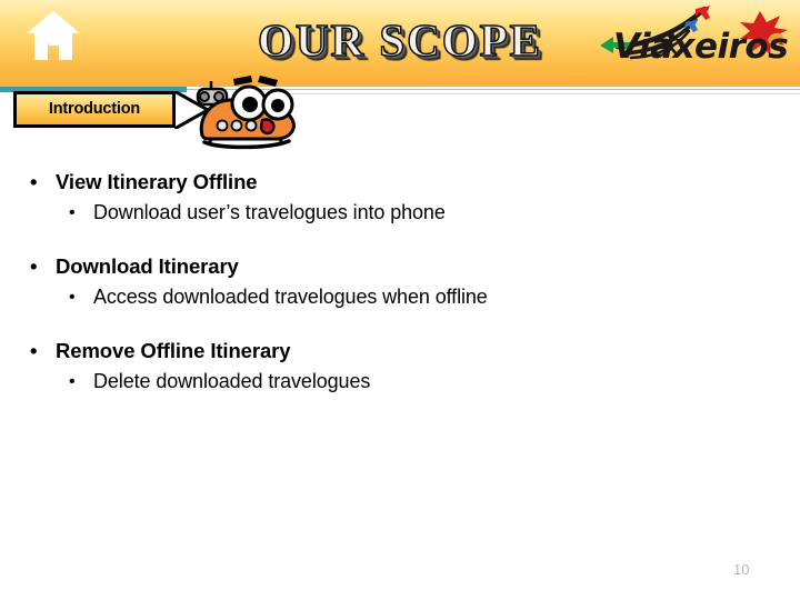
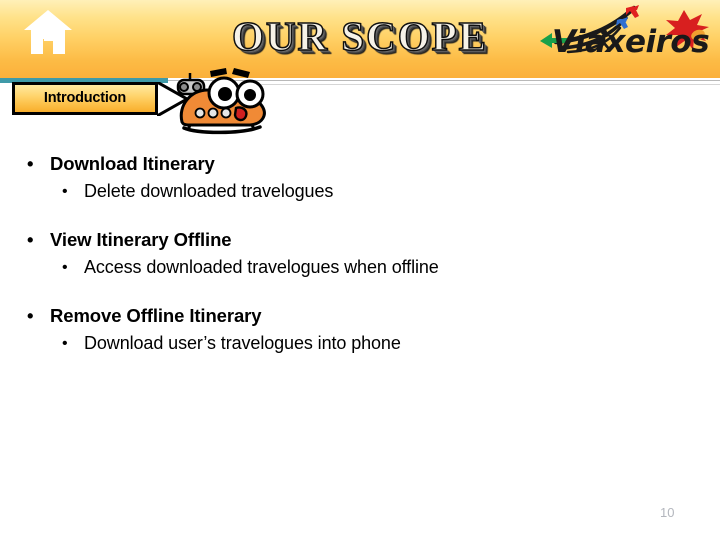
  OUR SCOPE
  Viaxeiros
  Introduction
  •
- View Itinerary Offline
+ Download Itinerary
  •
- Download user’s travelogues into phone
+ Delete downloaded travelogues
  •
- Download Itinerary
+ View Itinerary Offline
  •
  Access downloaded travelogues when offline
  •
  Remove Offline Itinerary
  •
- Delete downloaded travelogues
+ Download user’s travelogues into phone
  10
